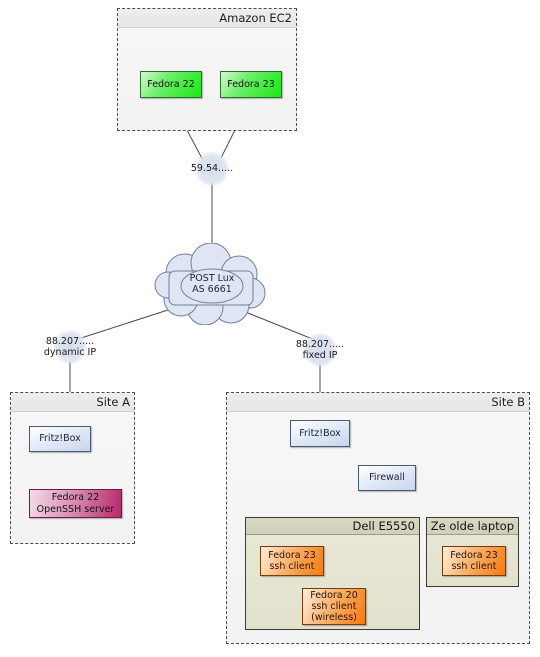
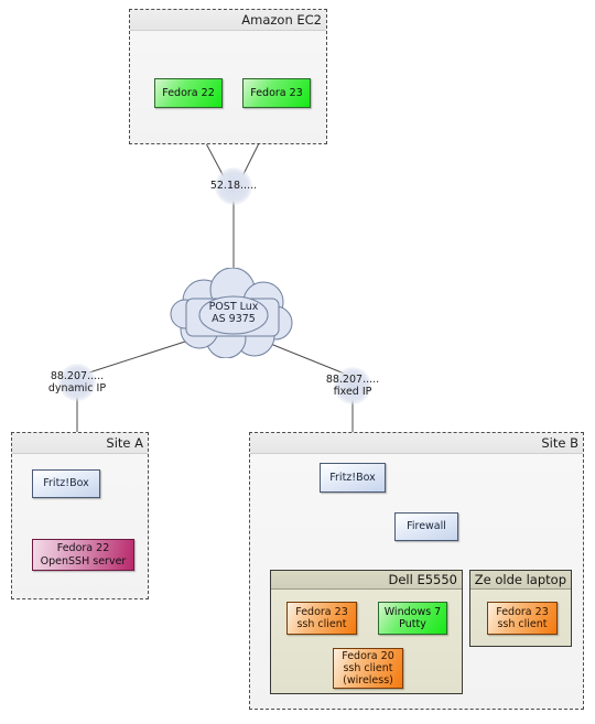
  Amazon EC2
  Fedora 22
  Fedora 23
- 59.54.....
+ 52.18.....
  POST Lux
- AS 6661
+ AS 9375
  88.207.....
  dynamic IP
  88.207.....
  fixed IP
  Site A
  Fritz!Box
  Fedora 22
  OpenSSH server
  Site B
  Fritz!Box
  Firewall
  Dell E5550
  Fedora 23
  ssh client
+ Windows 7
+ Putty
  Fedora 20
  ssh client
  (wireless)
  Ze olde laptop
  Fedora 23
  ssh client
